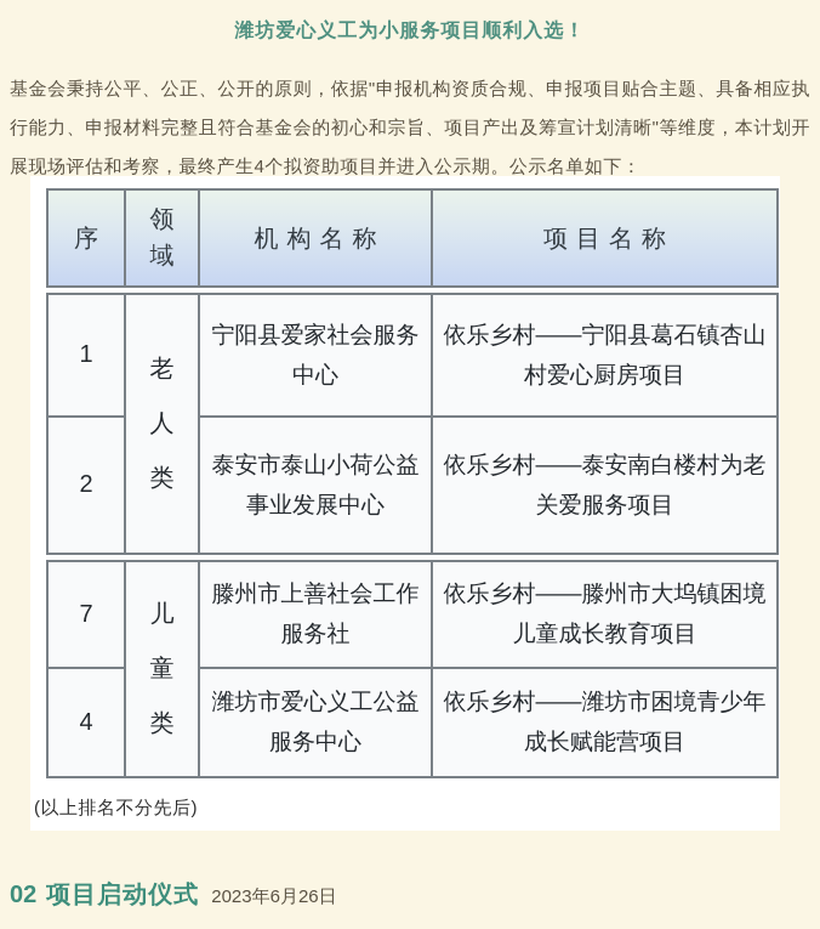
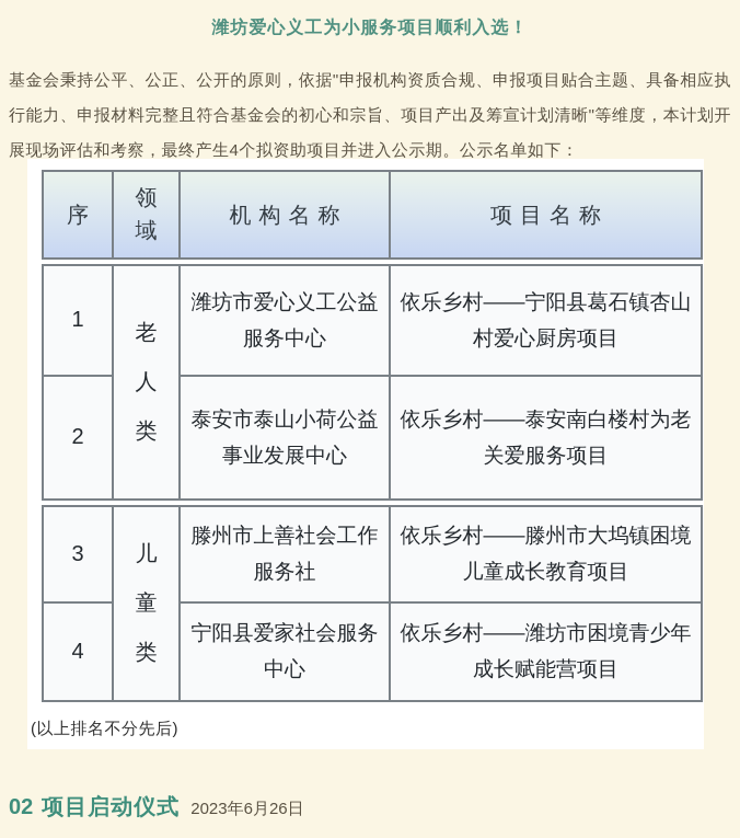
  潍坊爱心义工为小服务项目顺利入选！
  基金会秉持公平、公正、公开的原则，依据"申报机构资质合规、申报项目贴合主题、具备相应执行能力、申报材料完整且符合基金会的初心和宗旨、项目产出及筹宣计划清晰"等维度，本计划开展现场评估和考察，最终产生4个拟资助项目并进入公示期。公示名单如下：
  序	领域	机构名称	项目名称
- 1	老人类	宁阳县爱家社会服务中心	依乐乡村——宁阳县葛石镇杏山村爱心厨房项目
+ 1	老人类	潍坊市爱心义工公益服务中心	依乐乡村——宁阳县葛石镇杏山村爱心厨房项目
  2	泰安市泰山小荷公益事业发展中心	依乐乡村——泰安南白楼村为老关爱服务项目
- 7	儿童类	滕州市上善社会工作服务社	依乐乡村——滕州市大坞镇困境儿童成长教育项目
+ 3	儿童类	滕州市上善社会工作服务社	依乐乡村——滕州市大坞镇困境儿童成长教育项目
- 4	潍坊市爱心义工公益服务中心	依乐乡村——潍坊市困境青少年成长赋能营项目
+ 4	宁阳县爱家社会服务中心	依乐乡村——潍坊市困境青少年成长赋能营项目
  (以上排名不分先后)
  02 项目启动仪式 2023年6月26日
